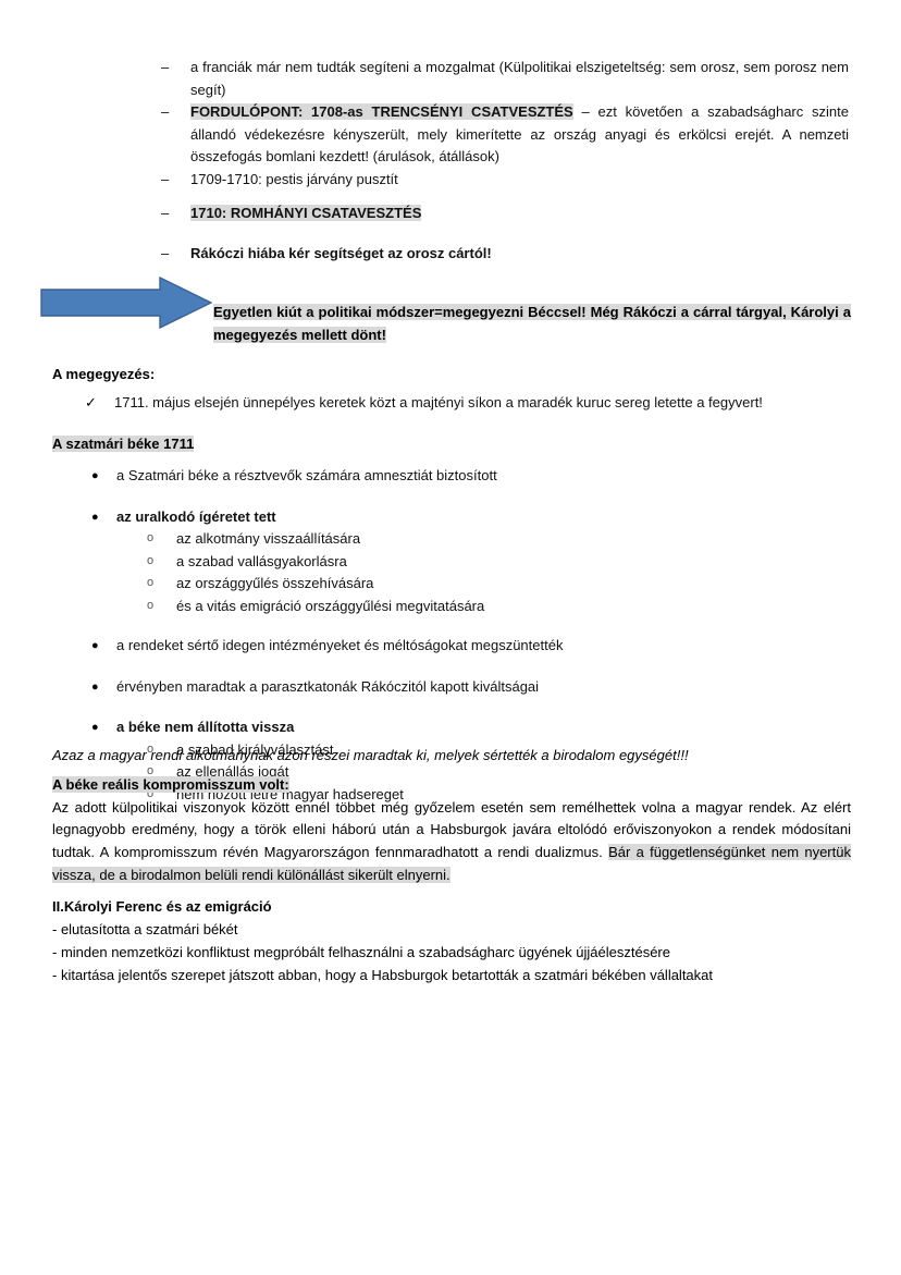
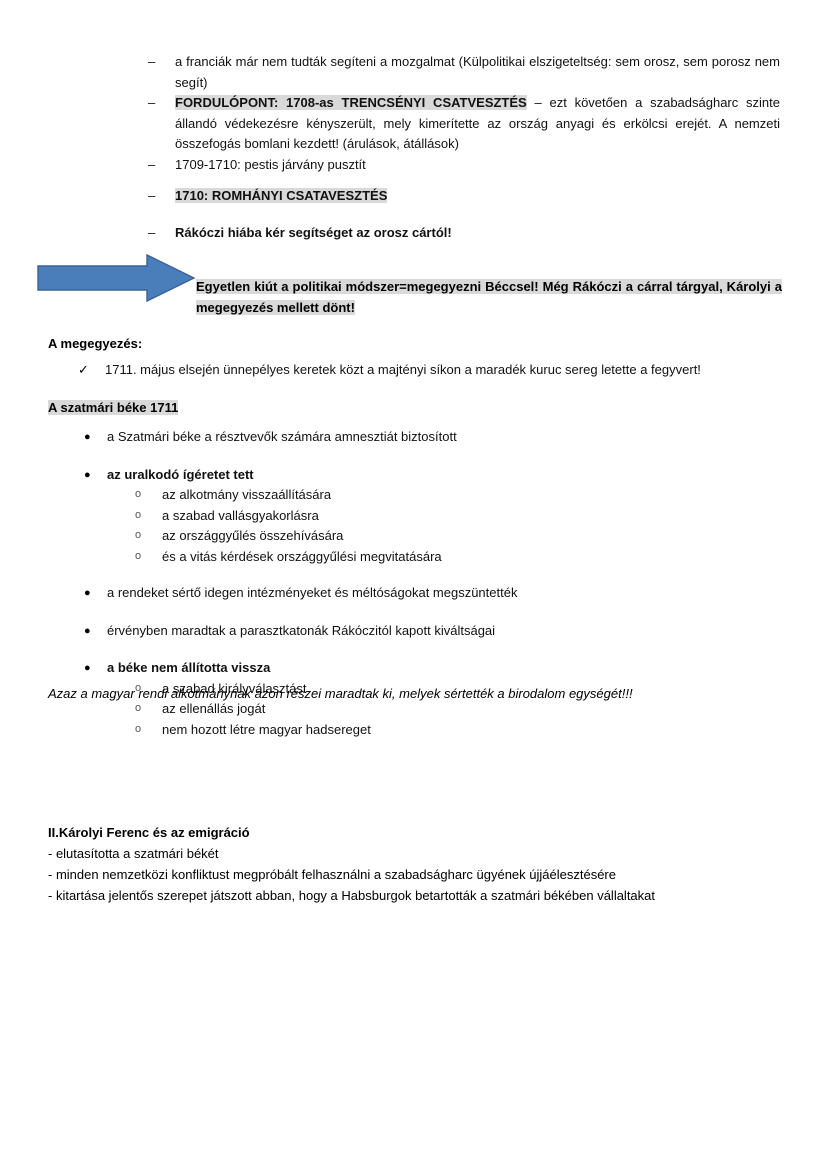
  –
  a franciák már nem tudták segíteni a mozgalmat (Külpolitikai elszigeteltség: sem orosz, sem porosz nem segít)
  –
  FORDULÓPONT: 1708-as TRENCSÉNYI CSATVESZTÉS – ezt követően a szabadságharc szinte állandó védekezésre kényszerült, mely kimerítette az ország anyagi és erkölcsi erejét. A nemzeti összefogás bomlani kezdett! (árulások, átállások)
  –
  1709-1710: pestis járvány pusztít
  –
  1710: ROMHÁNYI CSATAVESZTÉS
  –
  Rákóczi hiába kér segítséget az orosz cártól!
  Egyetlen kiút a politikai módszer=megegyezni Béccsel! Még Rákóczi a cárral tárgyal, Károlyi a megegyezés mellett dönt!
  A megegyezés:
  ✓ 1711. május elsején ünnepélyes keretek közt a majtényi síkon a maradék kuruc sereg letette a fegyvert!
  A szatmári béke 1711
  ●
  a Szatmári béke a résztvevők számára amnesztiát biztosított
  ●
  az uralkodó ígéretet tett
  o
  az alkotmány visszaállítására
  o
  a szabad vallásgyakorlásra
  o
  az országgyűlés összehívására
  o
- és a vitás emigráció országgyűlési megvitatására
+ és a vitás kérdések országgyűlési megvitatására
  ●
  a rendeket sértő idegen intézményeket és méltóságokat megszüntették
  ●
  érvényben maradtak a parasztkatonák Rákóczitól kapott kiváltságai
  ●
  a béke nem állította vissza
  o
  a szabad királyválasztást
  o
  az ellenállás jogát
  o
  nem hozott létre magyar hadsereget
  Azaz a magyar rendi alkotmánynak azon részei maradtak ki, melyek sértették a birodalom egységét!!!
- A béke reális kompromisszum volt:
- Az adott külpolitikai viszonyok között ennél többet még győzelem esetén sem remélhettek volna a magyar rendek. Az elért legnagyobb eredmény, hogy a török elleni háború után a Habsburgok javára eltolódó erőviszonyokon a rendek módosítani tudtak. A kompromisszum révén Magyarországon fennmaradhatott a rendi dualizmus. Bár a függetlenségünket nem nyertük vissza, de a birodalmon belüli rendi különállást sikerült elnyerni.
  II.Károlyi Ferenc és az emigráció
  - elutasította a szatmári békét
  - minden nemzetközi konfliktust megpróbált felhasználni a szabadságharc ügyének újjáélesztésére
  - kitartása jelentős szerepet játszott abban, hogy a Habsburgok betartották a szatmári békében vállaltakat
